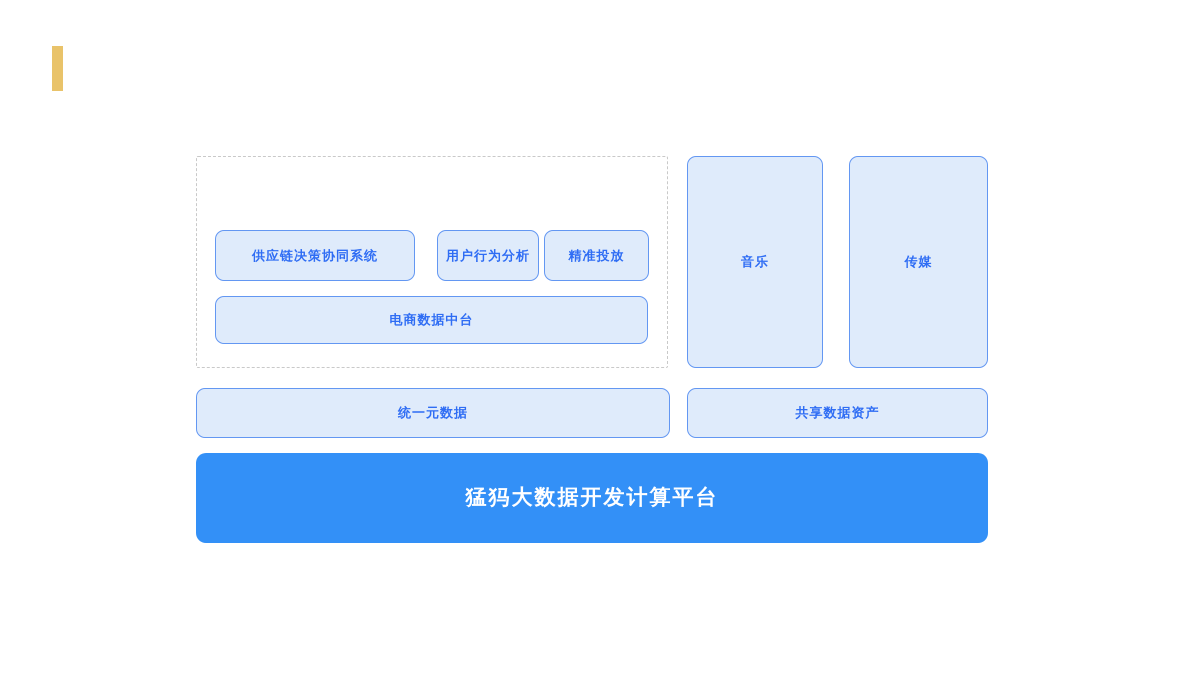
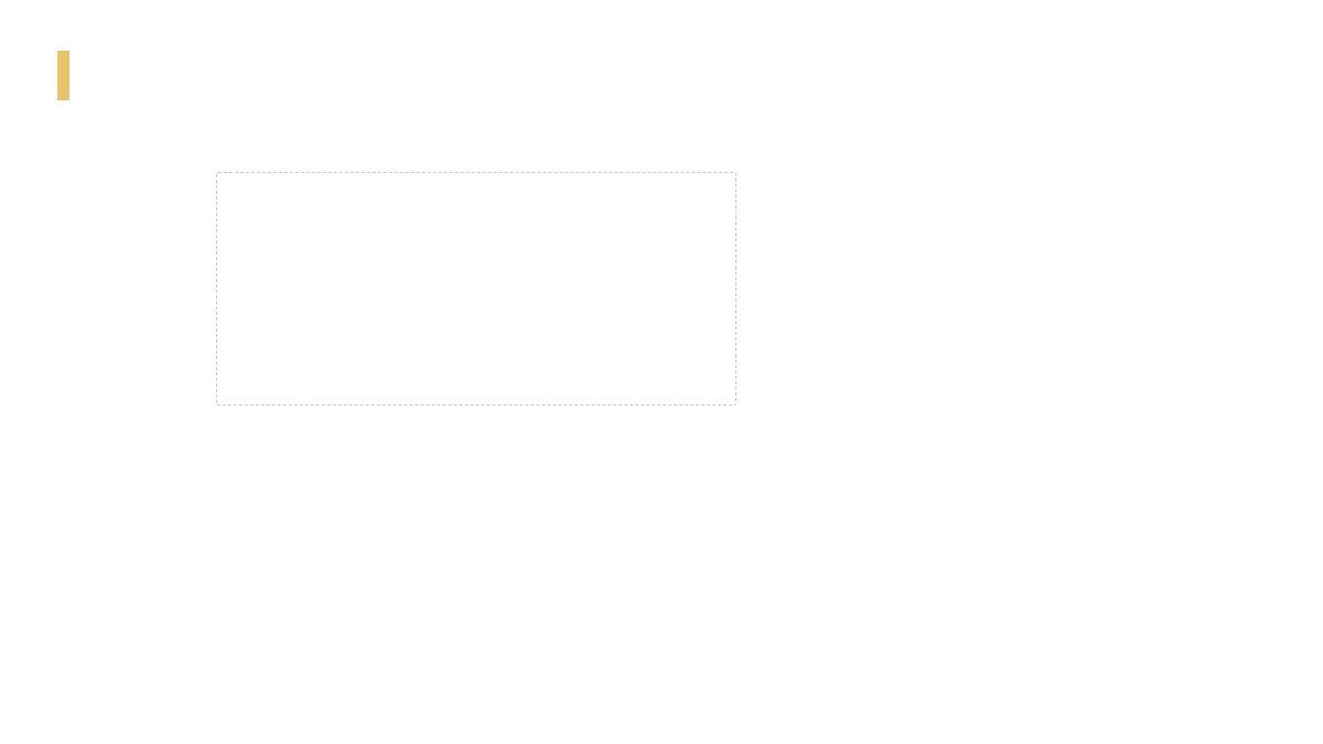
- 供应链决策协同系统
- 用户行为分析
- 精准投放
- 电商数据中台
- 音乐
- 传媒
- 统一元数据
- 共享数据资产
- 猛犸大数据开发计算平台
